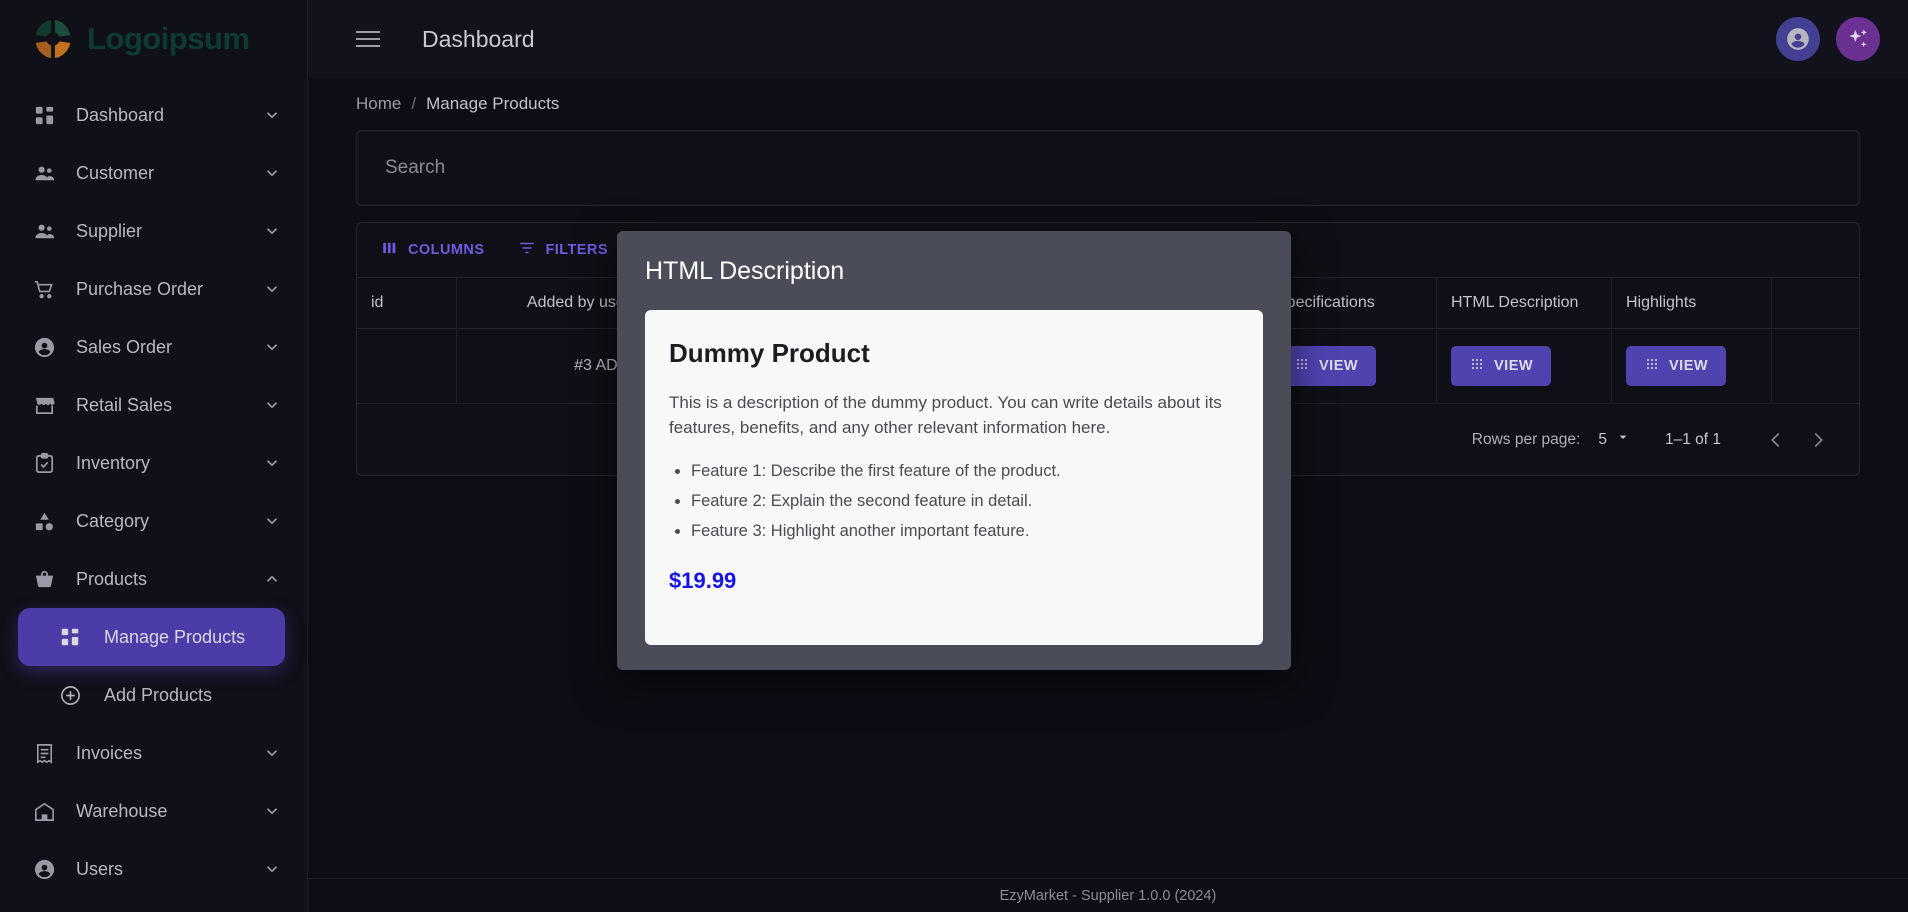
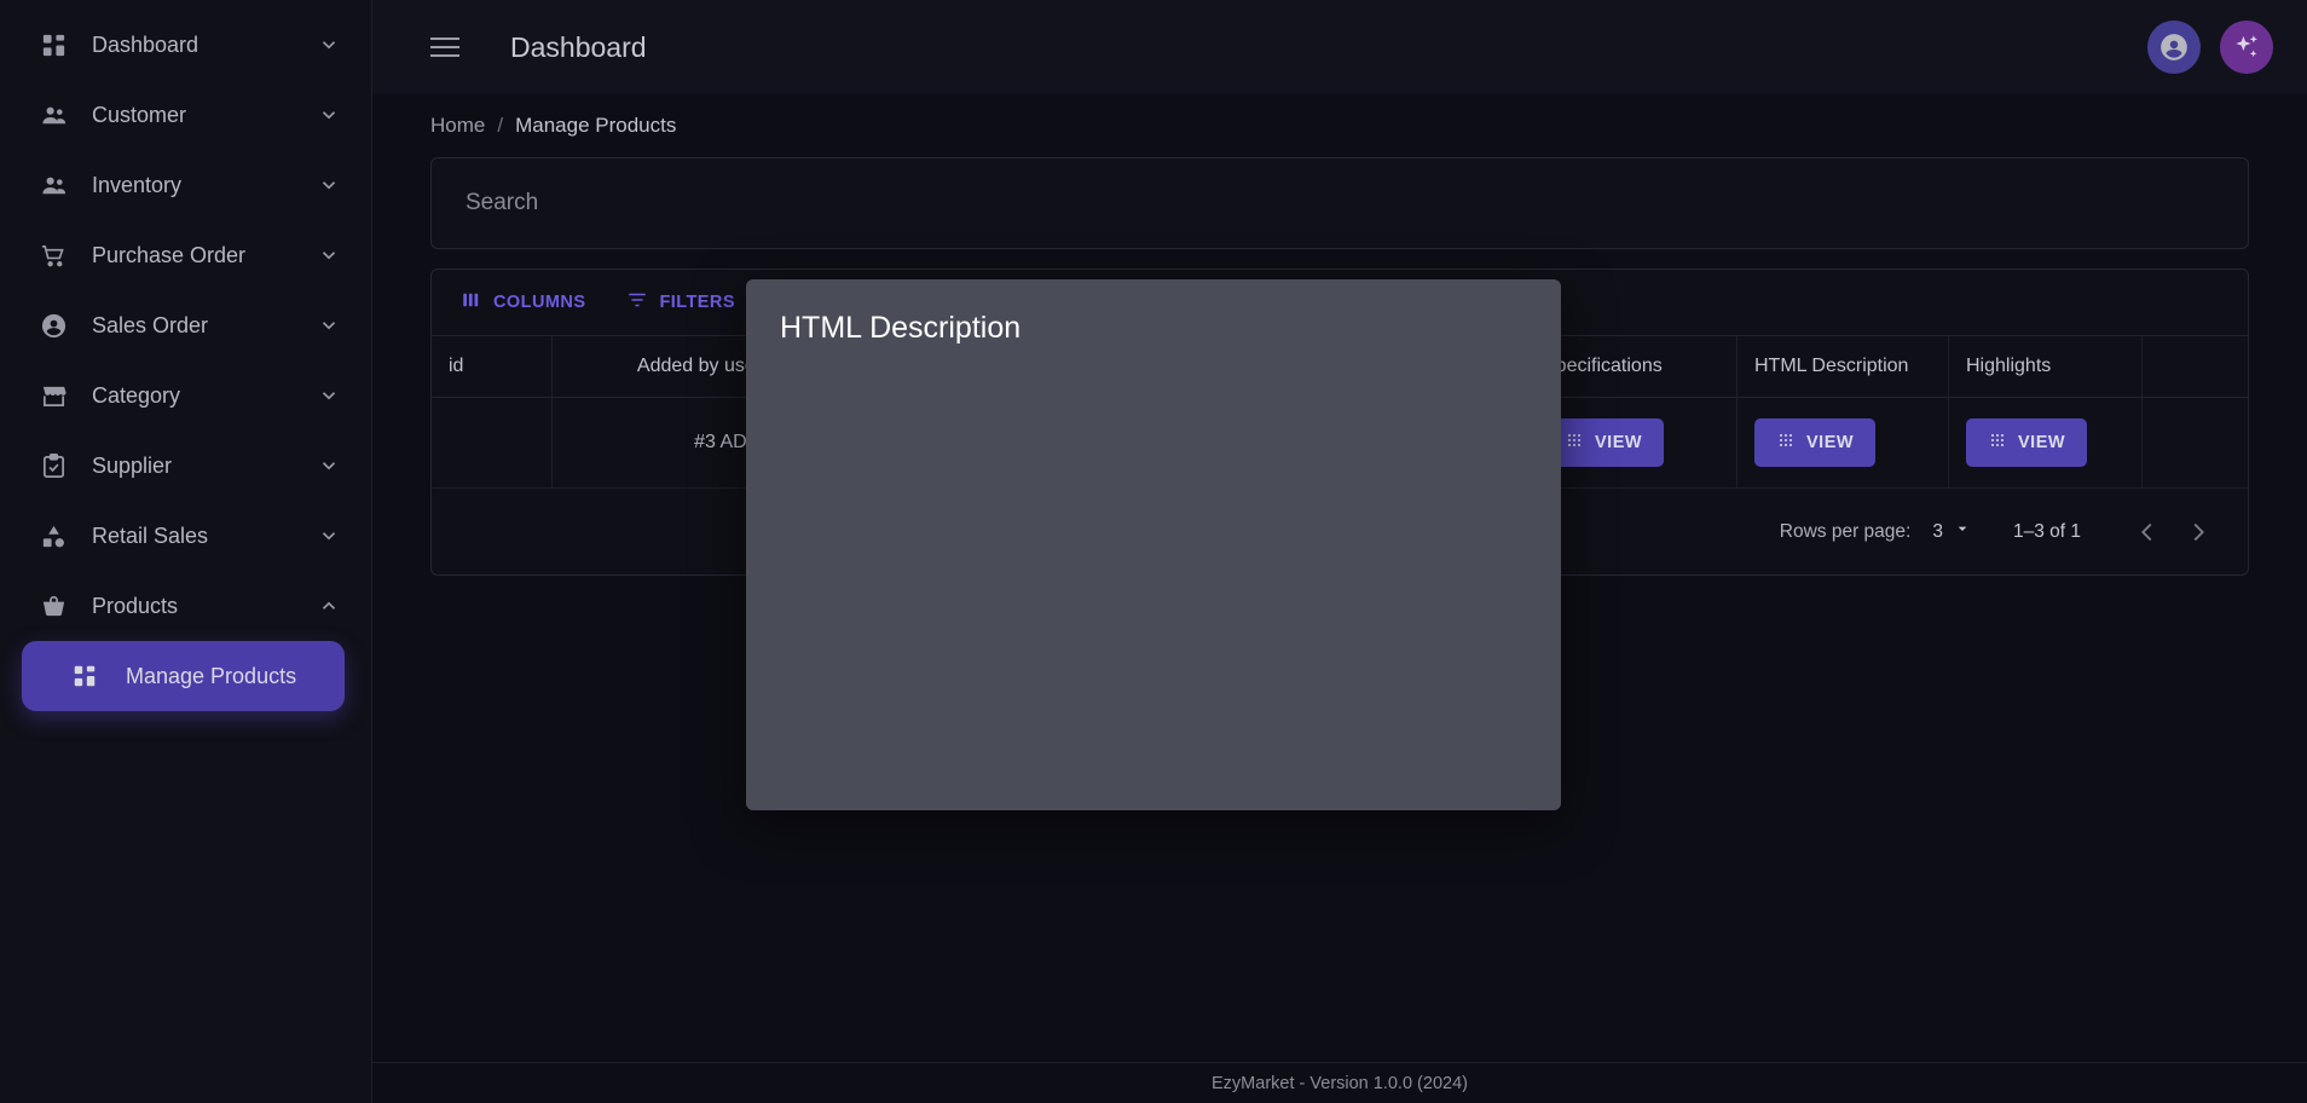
- Logoipsum
  Dashboard
  Customer
- Supplier
+ Inventory
  Purchase Order
  Sales Order
- Retail Sales
+ Category
- Inventory
+ Supplier
- Category
+ Retail Sales
  Products
  Manage Products
- Add Products
- Invoices
- Warehouse
- Users
  Dashboard
  Home
  /
  Manage Products
  Search
  COLUMNS
  FILTERS
  id
  pecifications
  HTML Description
  Highlights
  VIEW
  VIEW
  VIEW
  Rows per page:
- 5
+ 3
- 1–1 of 1
+ 1–3 of 1
- EzyMarket - Supplier 1.0.0 (2024)
+ EzyMarket - Version 1.0.0 (2024)
  HTML Description
- Dummy Product
- This is a description of the dummy product. You can write details about its features, benefits, and any other relevant information here.
- Feature 1: Describe the first feature of the product.
- Feature 2: Explain the second feature in detail.
- Feature 3: Highlight another important feature.
- $19.99
